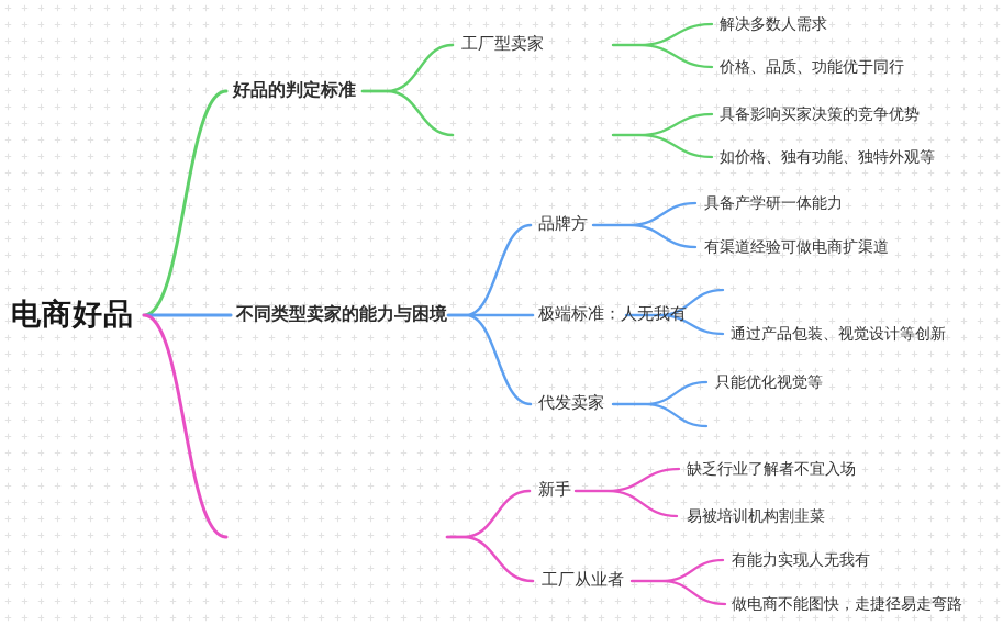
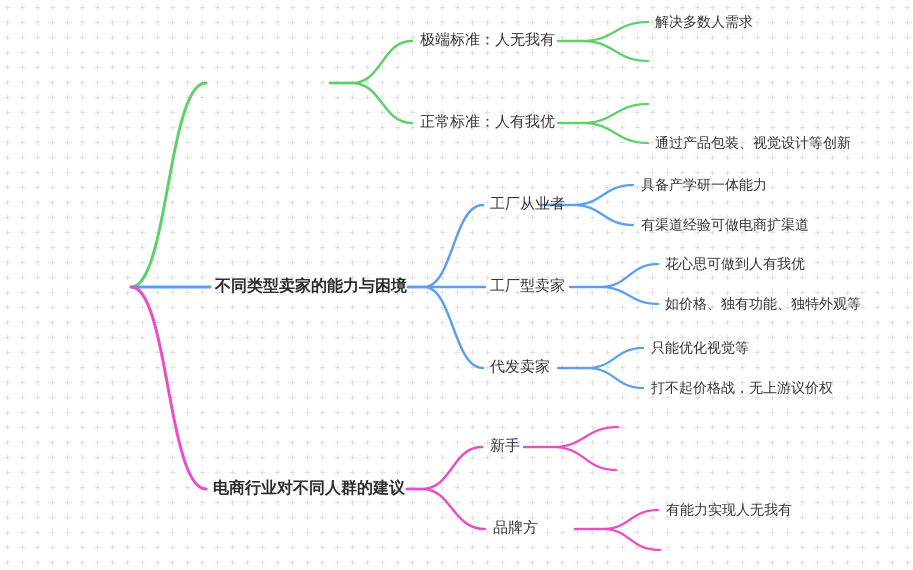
- 电商好品
- 好品的判定标准
- 工厂型卖家
+ 极端标准：人无我有
+ 正常标准：人有我优
  解决多数人需求
- 价格、品质、功能优于同行
- 具备影响买家决策的竞争优势
- 如价格、独有功能、独特外观等
+ 通过产品包装、视觉设计等创新
  不同类型卖家的能力与困境
- 品牌方
+ 工厂从业者
  具备产学研一体能力
  有渠道经验可做电商扩渠道
- 极端标准：人无我有
+ 工厂型卖家
+ 花心思可做到人有我优
- 通过产品包装、视觉设计等创新
+ 如价格、独有功能、独特外观等
  代发卖家
  只能优化视觉等
+ 打不起价格战，无上游议价权
+ 电商行业对不同人群的建议
  新手
- 缺乏行业了解者不宜入场
- 易被培训机构割韭菜
- 工厂从业者
+ 品牌方
  有能力实现人无我有
- 做电商不能图快，走捷径易走弯路
